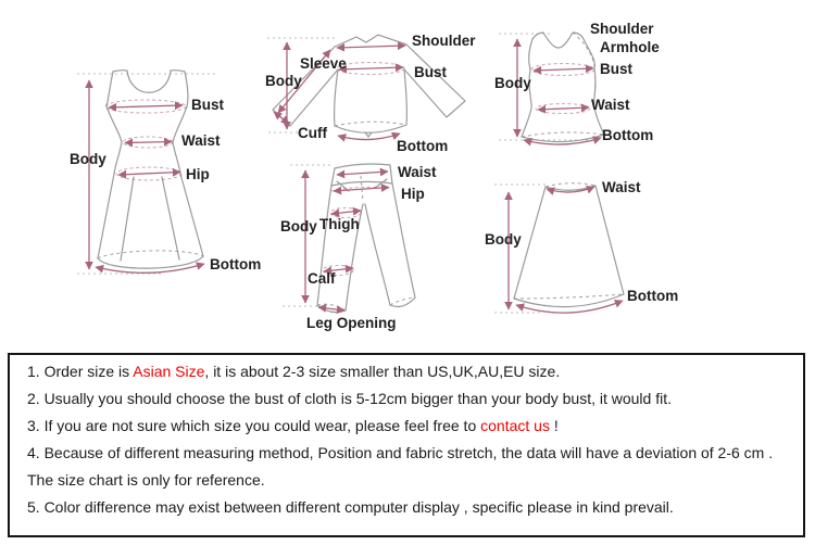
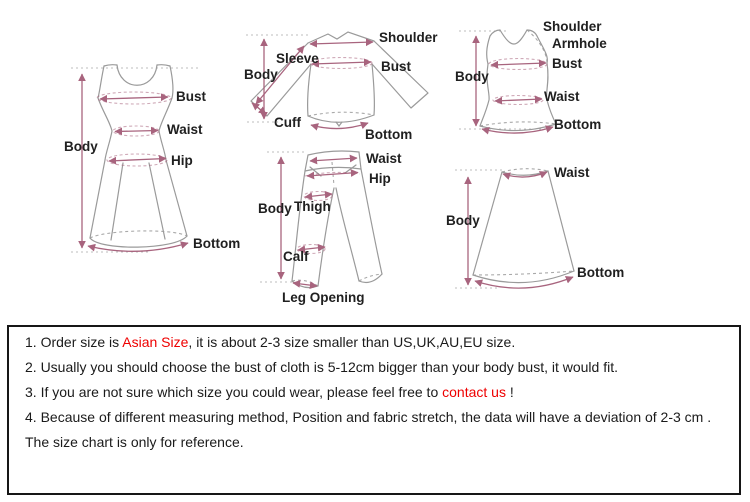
  Body
  Bust
  Waist
  Hip
  Bottom
  Shoulder
  Sleeve
  Body
  Bust
  Cuff
  Bottom
  Waist
  Hip
  Body
  Thigh
  Calf
  Leg Opening
  Shoulder
  Armhole
  Bust
  Body
  Waist
  Bottom
  Waist
  Body
  Bottom
  1. Order size is Asian Size, it is about 2-3 size smaller than US,UK,AU,EU size.
  2. Usually you should choose the bust of cloth is 5-12cm bigger than your body bust, it would fit.
  3. If you are not sure which size you could wear, please feel free to contact us !
- 4. Because of different measuring method, Position and fabric stretch, the data will have a deviation of 2-6 cm .
+ 4. Because of different measuring method, Position and fabric stretch, the data will have a deviation of 2-3 cm .
  The size chart is only for reference.
- 5. Color difference may exist between different computer display , specific please in kind prevail.
